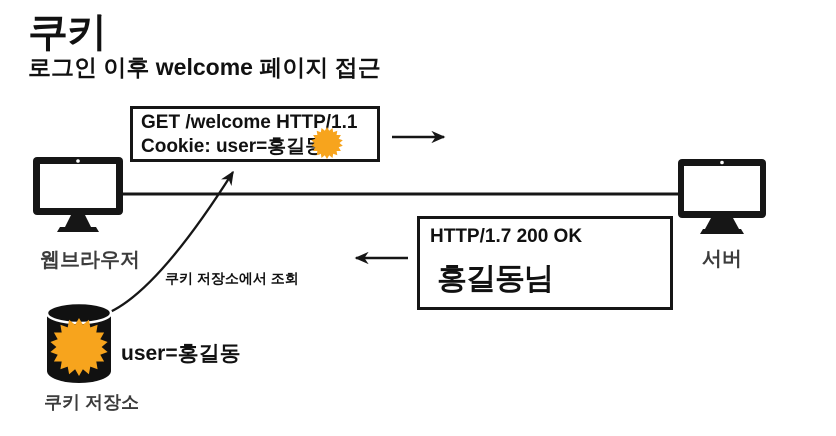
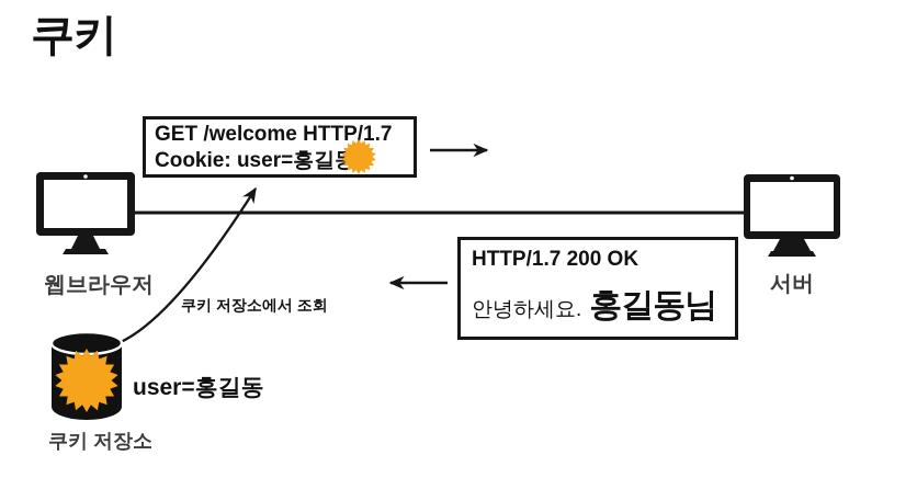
  쿠키
- 로그인 이후 welcome 페이지 접근
- GET /welcome HTTP/1.1
+ GET /welcome HTTP/1.7
  Cookie: user=홍길
  HTTP/1.7 200 OK
+ 안녕하세요.
  홍길동님
  웹브라우저
  서버
  쿠키 저장소
  user=홍길동
  쿠키 저장소에서 조회
